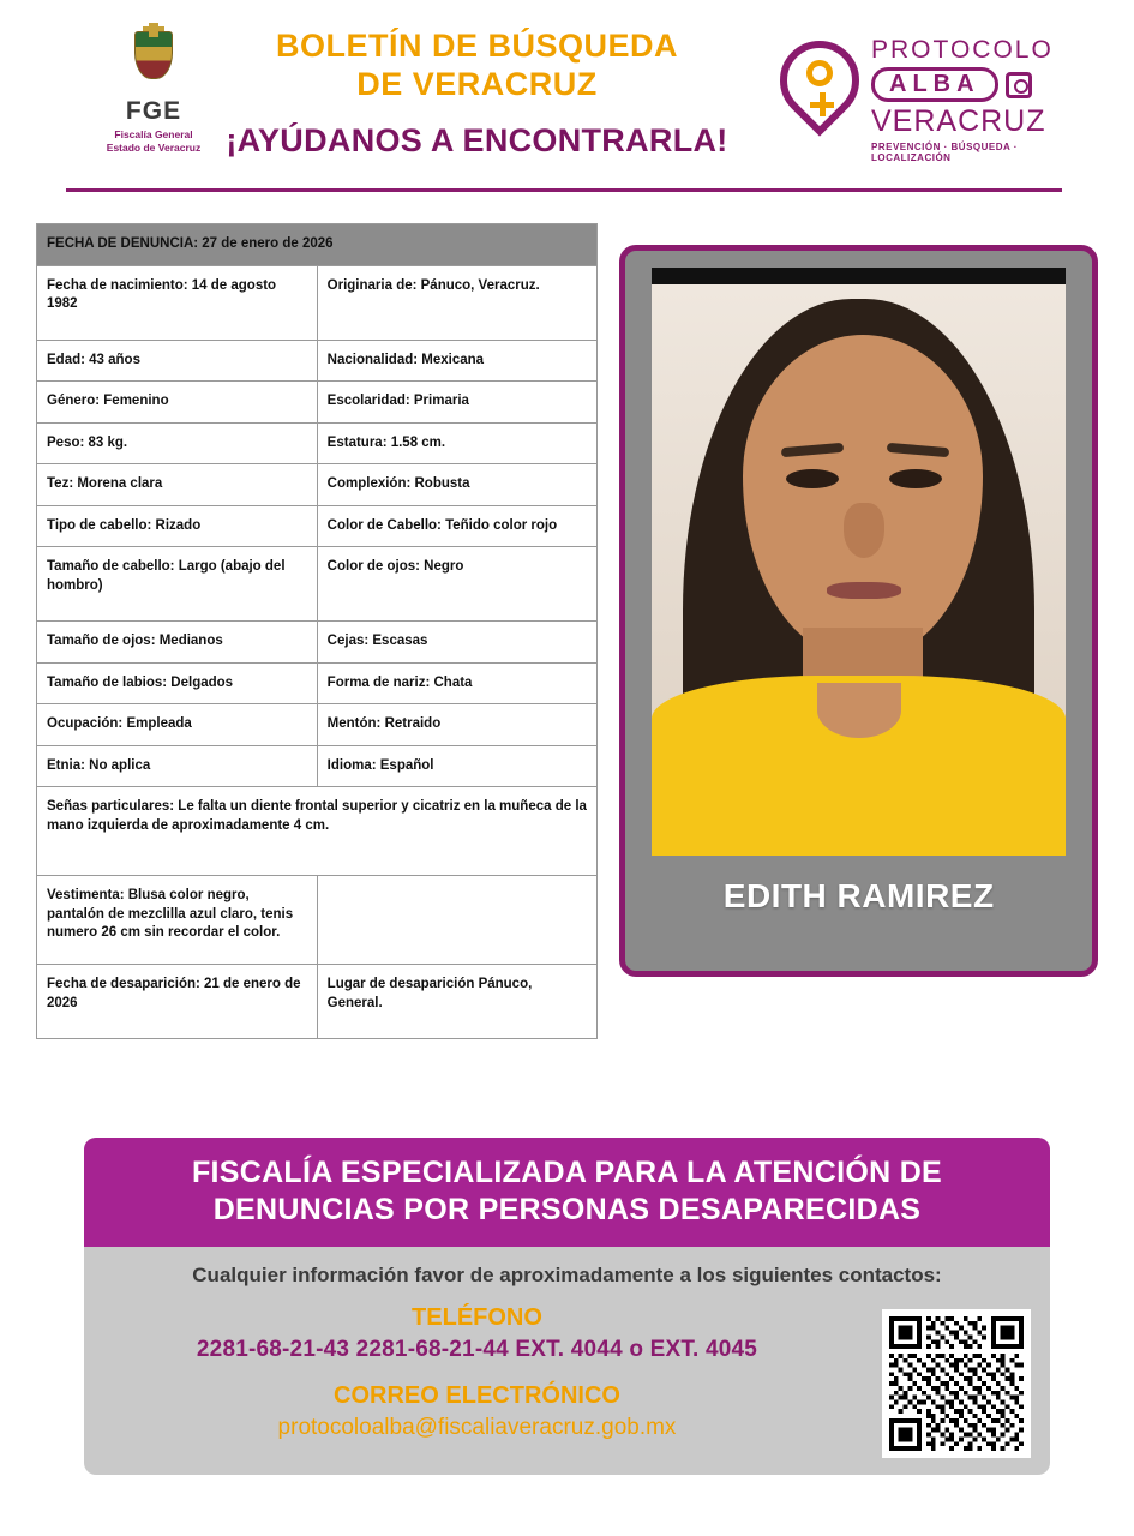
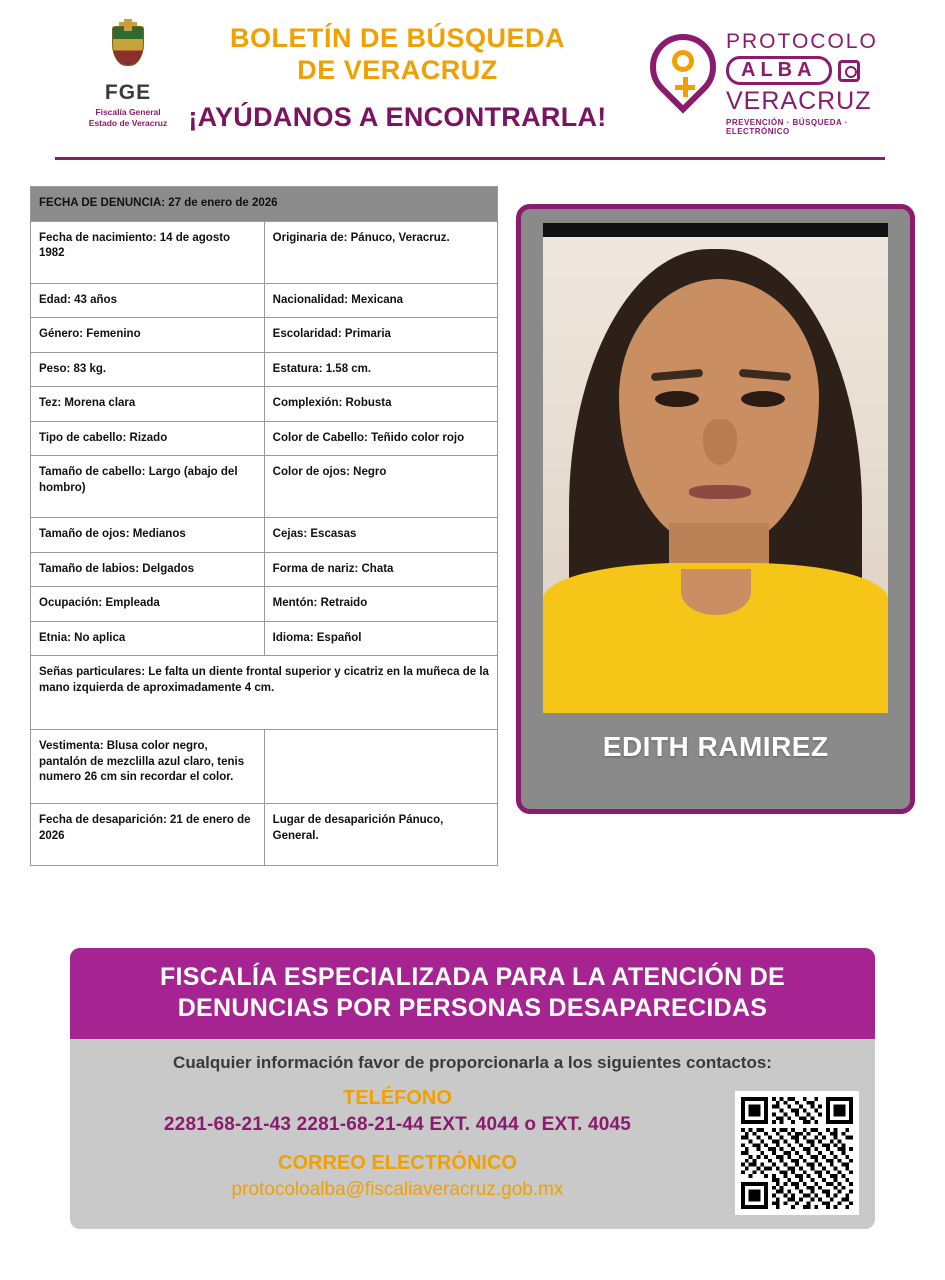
  FGE
  Fiscalía General
  Estado de Veracruz
  BOLETÍN DE BÚSQUEDA
  DE VERACRUZ
  ¡AYÚDANOS A ENCONTRARLA!
  PROTOCOLO
  ALBA
  VERACRUZ
- PREVENCIÓN · BÚSQUEDA · LOCALIZACIÓN
+ PREVENCIÓN · BÚSQUEDA · ELECTRÓNICO
  FECHA DE DENUNCIA: 27 de enero de 2026
  Fecha de nacimiento: 14 de agosto 1982	Originaria de: Pánuco, Veracruz.
  Edad: 43 años	Nacionalidad: Mexicana
  Género: Femenino	Escolaridad: Primaria
  Peso: 83 kg.	Estatura: 1.58 cm.
  Tez: Morena clara	Complexión: Robusta
  Tipo de cabello: Rizado	Color de Cabello: Teñido color rojo
  Tamaño de cabello: Largo (abajo del hombro)	Color de ojos: Negro
  Tamaño de ojos: Medianos	Cejas: Escasas
  Tamaño de labios: Delgados	Forma de nariz: Chata
  Ocupación: Empleada	Mentón: Retraido
  Etnia: No aplica	Idioma: Español
  Señas particulares: Le falta un diente frontal superior y cicatriz en la muñeca de la mano izquierda de aproximadamente 4 cm.
  Vestimenta: Blusa color negro, pantalón de mezclilla azul claro, tenis numero 26 cm sin recordar el color.
  Fecha de desaparición: 21 de enero de 2026	Lugar de desaparición Pánuco, General.
  EDITH RAMIREZ
  FISCALÍA ESPECIALIZADA PARA LA ATENCIÓN DE DENUNCIAS POR PERSONAS DESAPARECIDAS
- Cualquier información favor de aproximadamente a los siguientes contactos:
+ Cualquier información favor de proporcionarla a los siguientes contactos:
  TELÉFONO
  2281-68-21-43 2281-68-21-44 EXT. 4044 o EXT. 4045
  CORREO ELECTRÓNICO
  protocoloalba@fiscaliaveracruz.gob.mx
